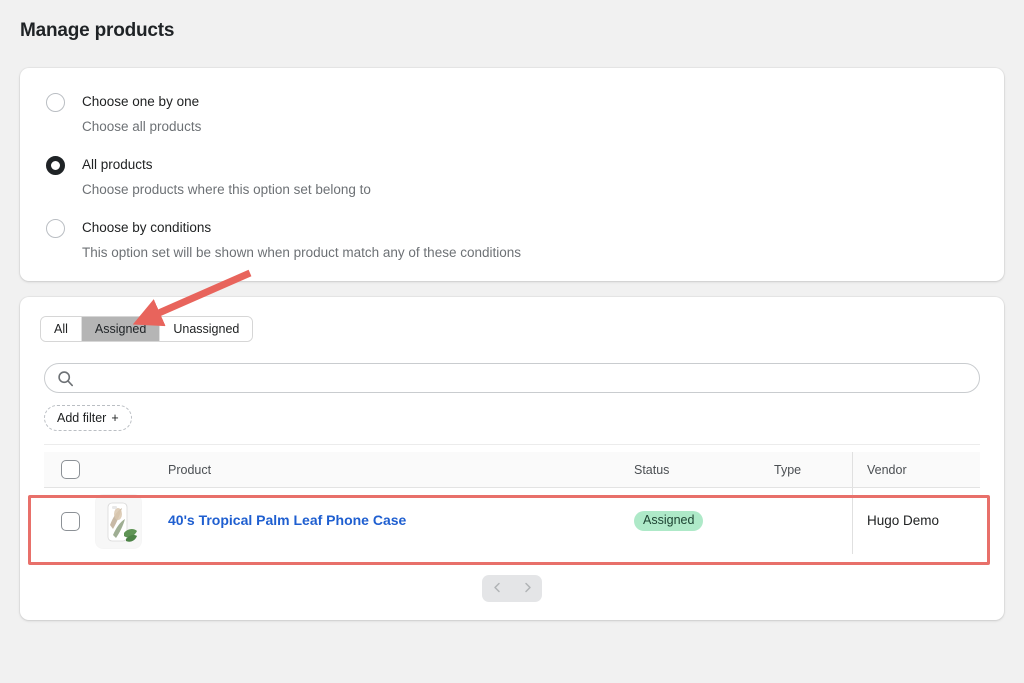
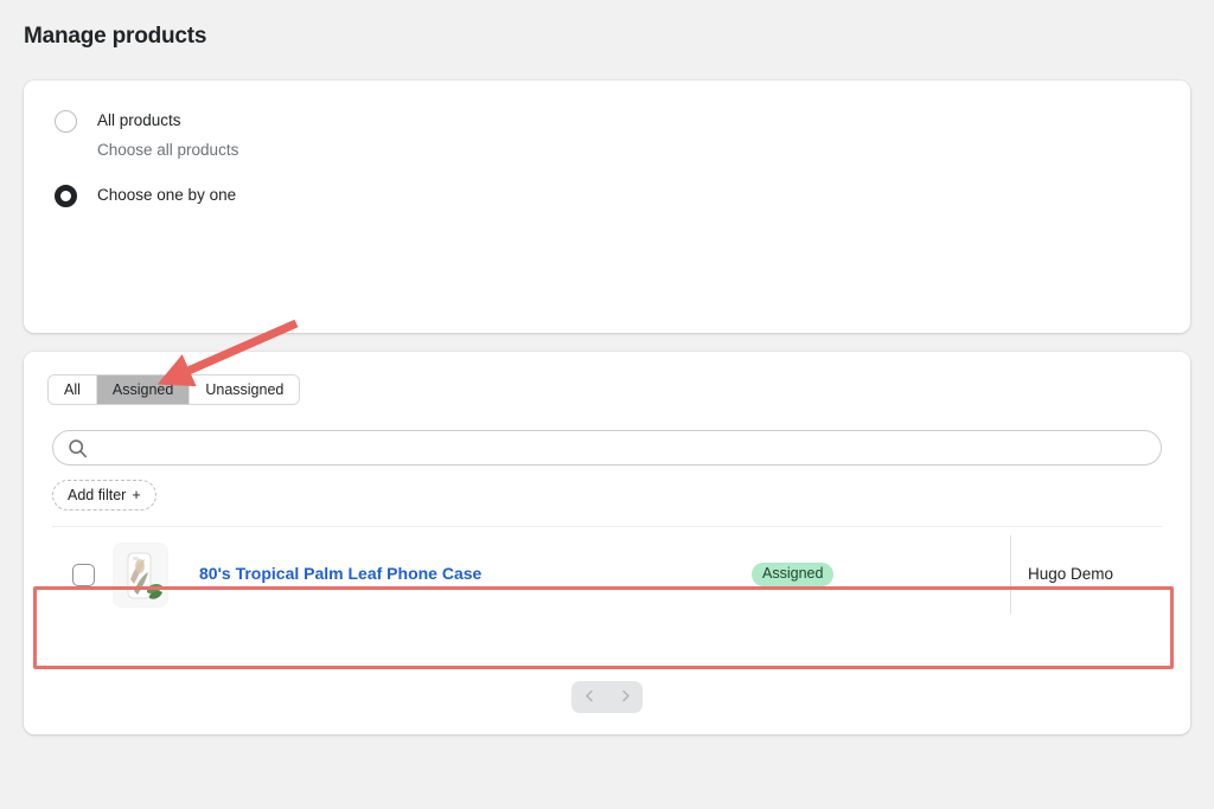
  Manage products
- Choose one by one
+ All products
  Choose all products
- All products
+ Choose one by one
- Choose products where this option set belong to
- Choose by conditions
- This option set will be shown when product match any of these conditions
  All
  Assigned
  Unassigned
  Add filter
  +
- Product
- Status
- Type
- Vendor
- 40's Tropical Palm Leaf Phone Case
+ 80's Tropical Palm Leaf Phone Case
  Assigned
  Hugo Demo
